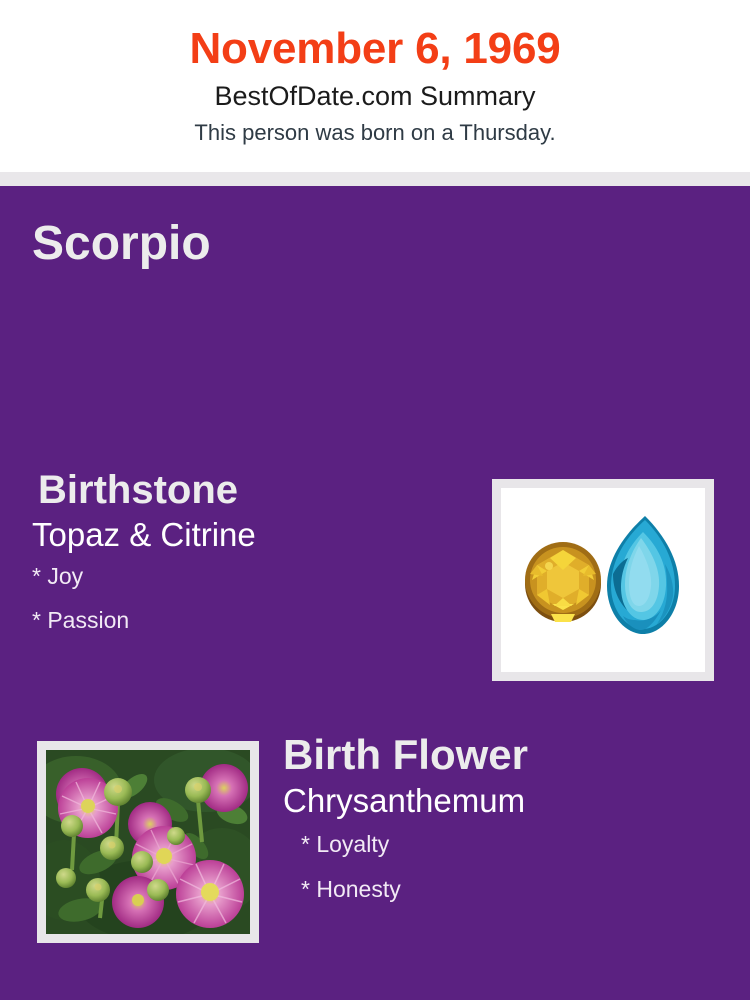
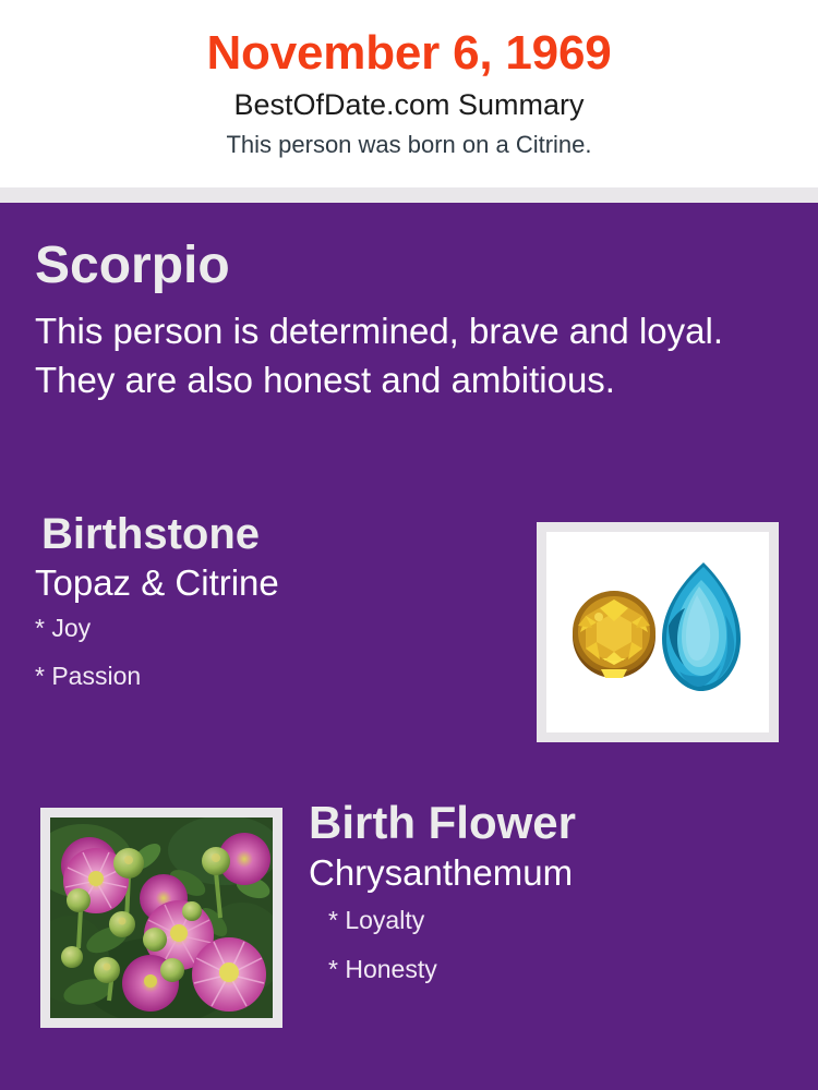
  November 6, 1969
  BestOfDate.com Summary
- This person was born on a Thursday.
+ This person was born on a Citrine.
  Scorpio
+ This person is determined, brave and loyal. They are also honest and ambitious.
  Birthstone
  Topaz & Citrine
  * Joy
  * Passion
  Birth Flower
  Chrysanthemum
  * Loyalty
  * Honesty
